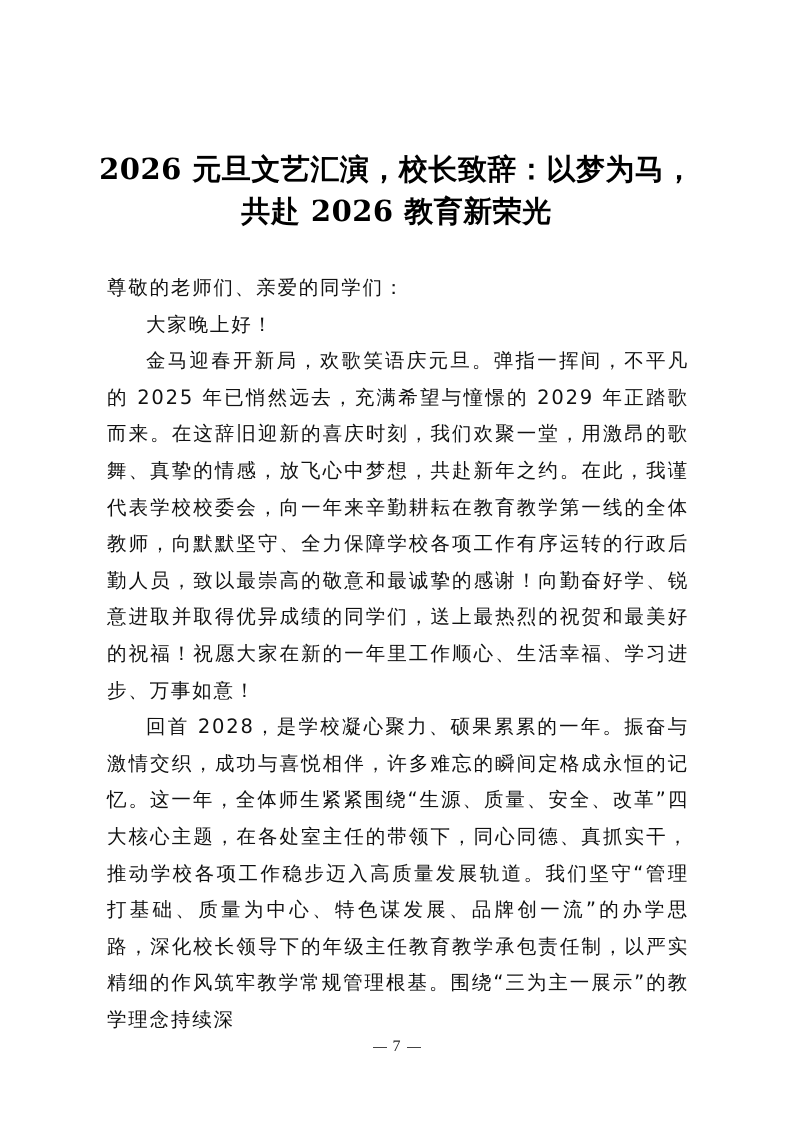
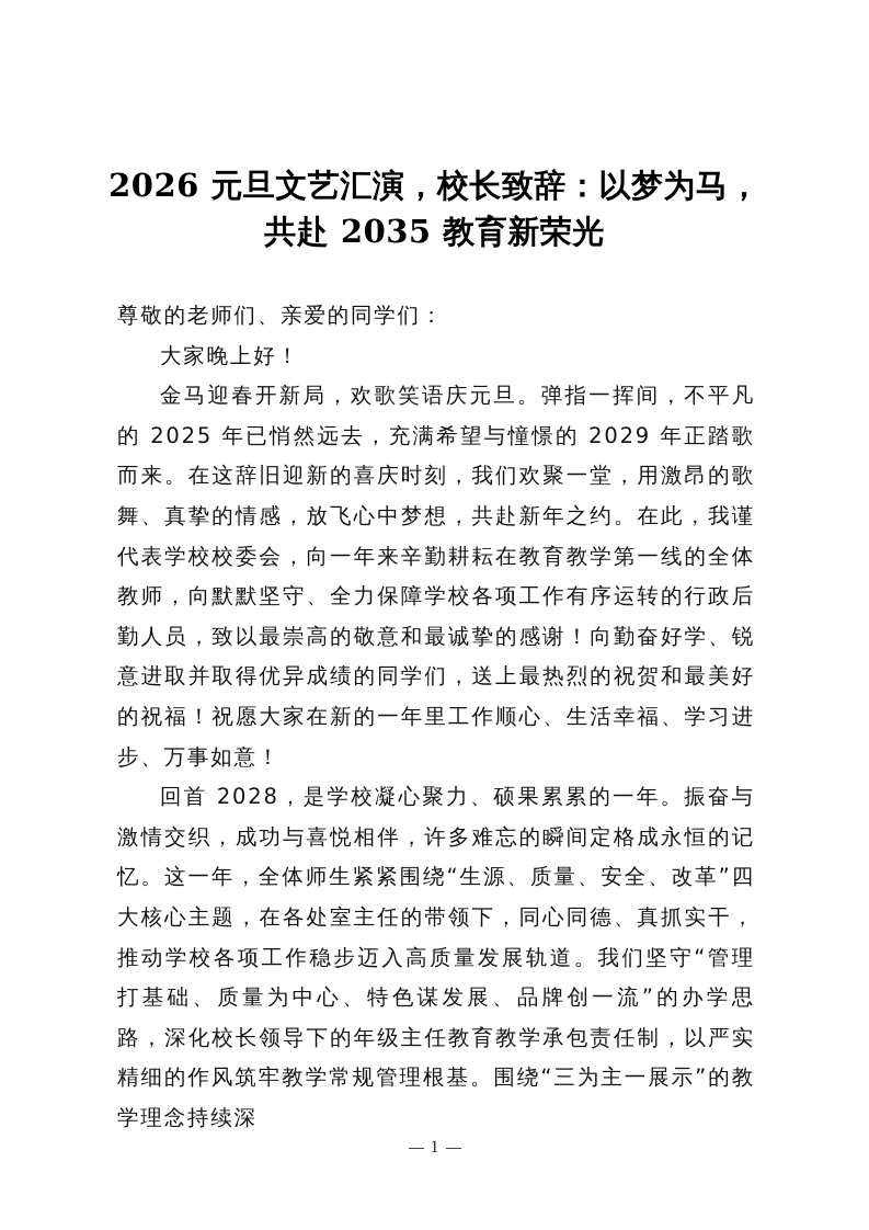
  2026 元旦文艺汇演，校长致辞：以梦为马，
- 共赴 2026 教育新荣光
+ 共赴 2035 教育新荣光
  尊敬的老师们、亲爱的同学们：
  大家晚上好！
  金马迎春开新局，欢歌笑语庆元旦。弹指一挥间，不平凡的 2025 年已悄然远去，充满希望与憧憬的 2029 年正踏歌而来。在这辞旧迎新的喜庆时刻，我们欢聚一堂，用激昂的歌舞、真挚的情感，放飞心中梦想，共赴新年之约。在此，我谨代表学校校委会，向一年来辛勤耕耘在教育教学第一线的全体教师，向默默坚守、全力保障学校各项工作有序运转的行政后勤人员，致以最崇高的敬意和最诚挚的感谢！向勤奋好学、锐意进取并取得优异成绩的同学们，送上最热烈的祝贺和最美好的祝福！祝愿大家在新的一年里工作顺心、生活幸福、学习进步、万事如意！
  回首 2028，是学校凝心聚力、硕果累累的一年。振奋与激情交织，成功与喜悦相伴，许多难忘的瞬间定格成永恒的记忆。这一年，全体师生紧紧围绕“生源、质量、安全、改革”四大核心主题，在各处室主任的带领下，同心同德、真抓实干，推动学校各项工作稳步迈入高质量发展轨道。我们坚守“管理打基础、质量为中心、特色谋发展、品牌创一流”的办学思路，深化校长领导下的年级主任教育教学承包责任制，以严实精细的作风筑牢教学常规管理根基。围绕“三为主一展示”的教学理念持续深
- 7
+ 1
